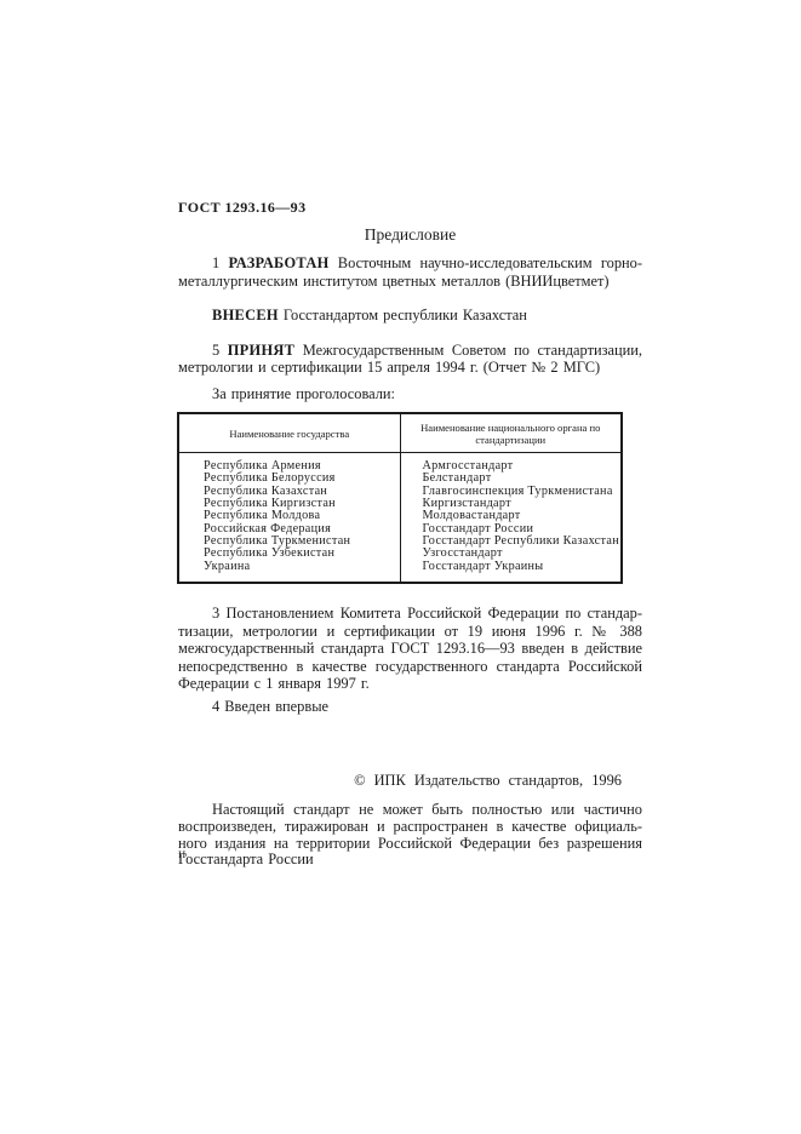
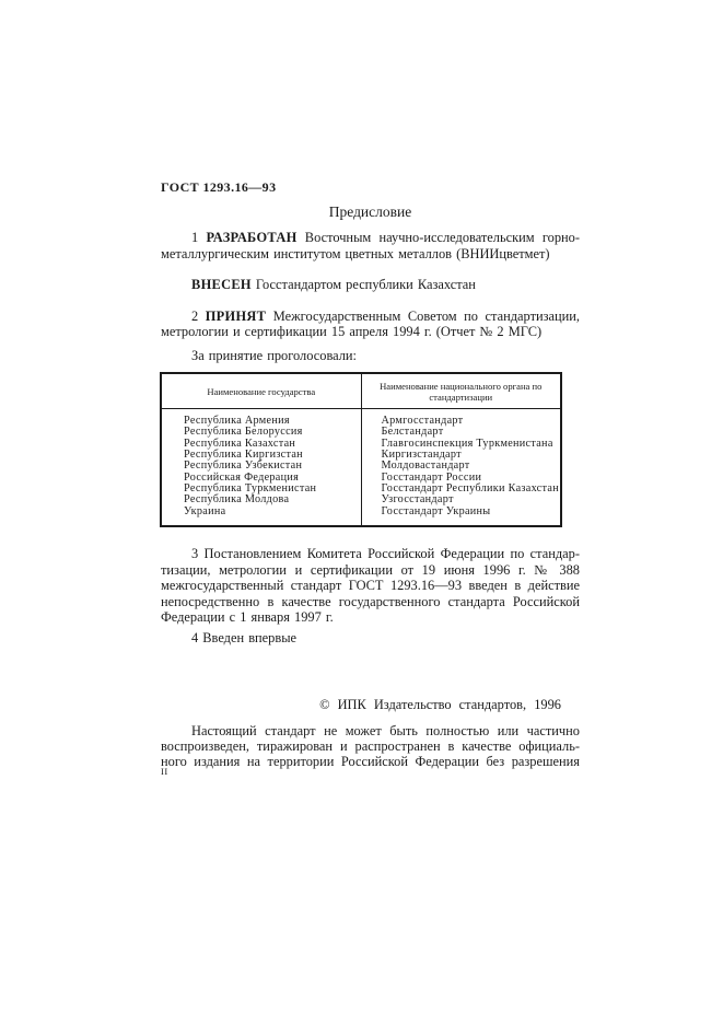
  ГОСТ 1293.16—93
  Предисловие
  1 РАЗРАБОТАН Восточным научно-исследовательским горно-
  металлургическим институтом цветных металлов (ВНИИцветмет)
  ВНЕСЕН Госстандартом республики Казахстан
- 5 ПРИНЯТ Межгосударственным Советом по стандартизации,
+ 2 ПРИНЯТ Межгосударственным Советом по стандартизации,
  метрологии и сертификации 15 апреля 1994 г. (Отчет № 2 МГС)
  За принятие проголосовали:
  Наименование государства	Наименование национального органа по стандартизации
  Республика Армения	Армгосстандарт
  Республика Белоруссия	Белстандарт
  Республика Казахстан	Главгосинспекция Туркменистана
  Республика Киргизстан	Киргизстандарт
- Республика Молдова	Молдовастандарт
+ Республика Узбекистан	Молдовастандарт
  Российская Федерация	Госстандарт России
  Республика Туркменистан	Госстандарт Республики Казахстан
- Республика Узбекистан	Узгосстандарт
+ Республика Молдова	Узгосстандарт
  Украина	Госстандарт Украины
  3 Постановлением Комитета Российской Федерации по стандар-
  тизации, метрологии и сертификации от 19 июня 1996 г. № 388
- межгосударственный стандарта ГОСТ 1293.16—93 введен в действие
+ межгосударственный стандарт ГОСТ 1293.16—93 введен в действие
  непосредственно в качестве государственного стандарта Российской
  Федерации с 1 января 1997 г.
  4 Введен впервые
  © ИПК Издательство стандартов, 1996
  Настоящий стандарт не может быть полностью или частично
  воспроизведен, тиражирован и распространен в качестве официаль-
  ного издания на территории Российской Федерации без разрешения
- Госстандарта России
  II
